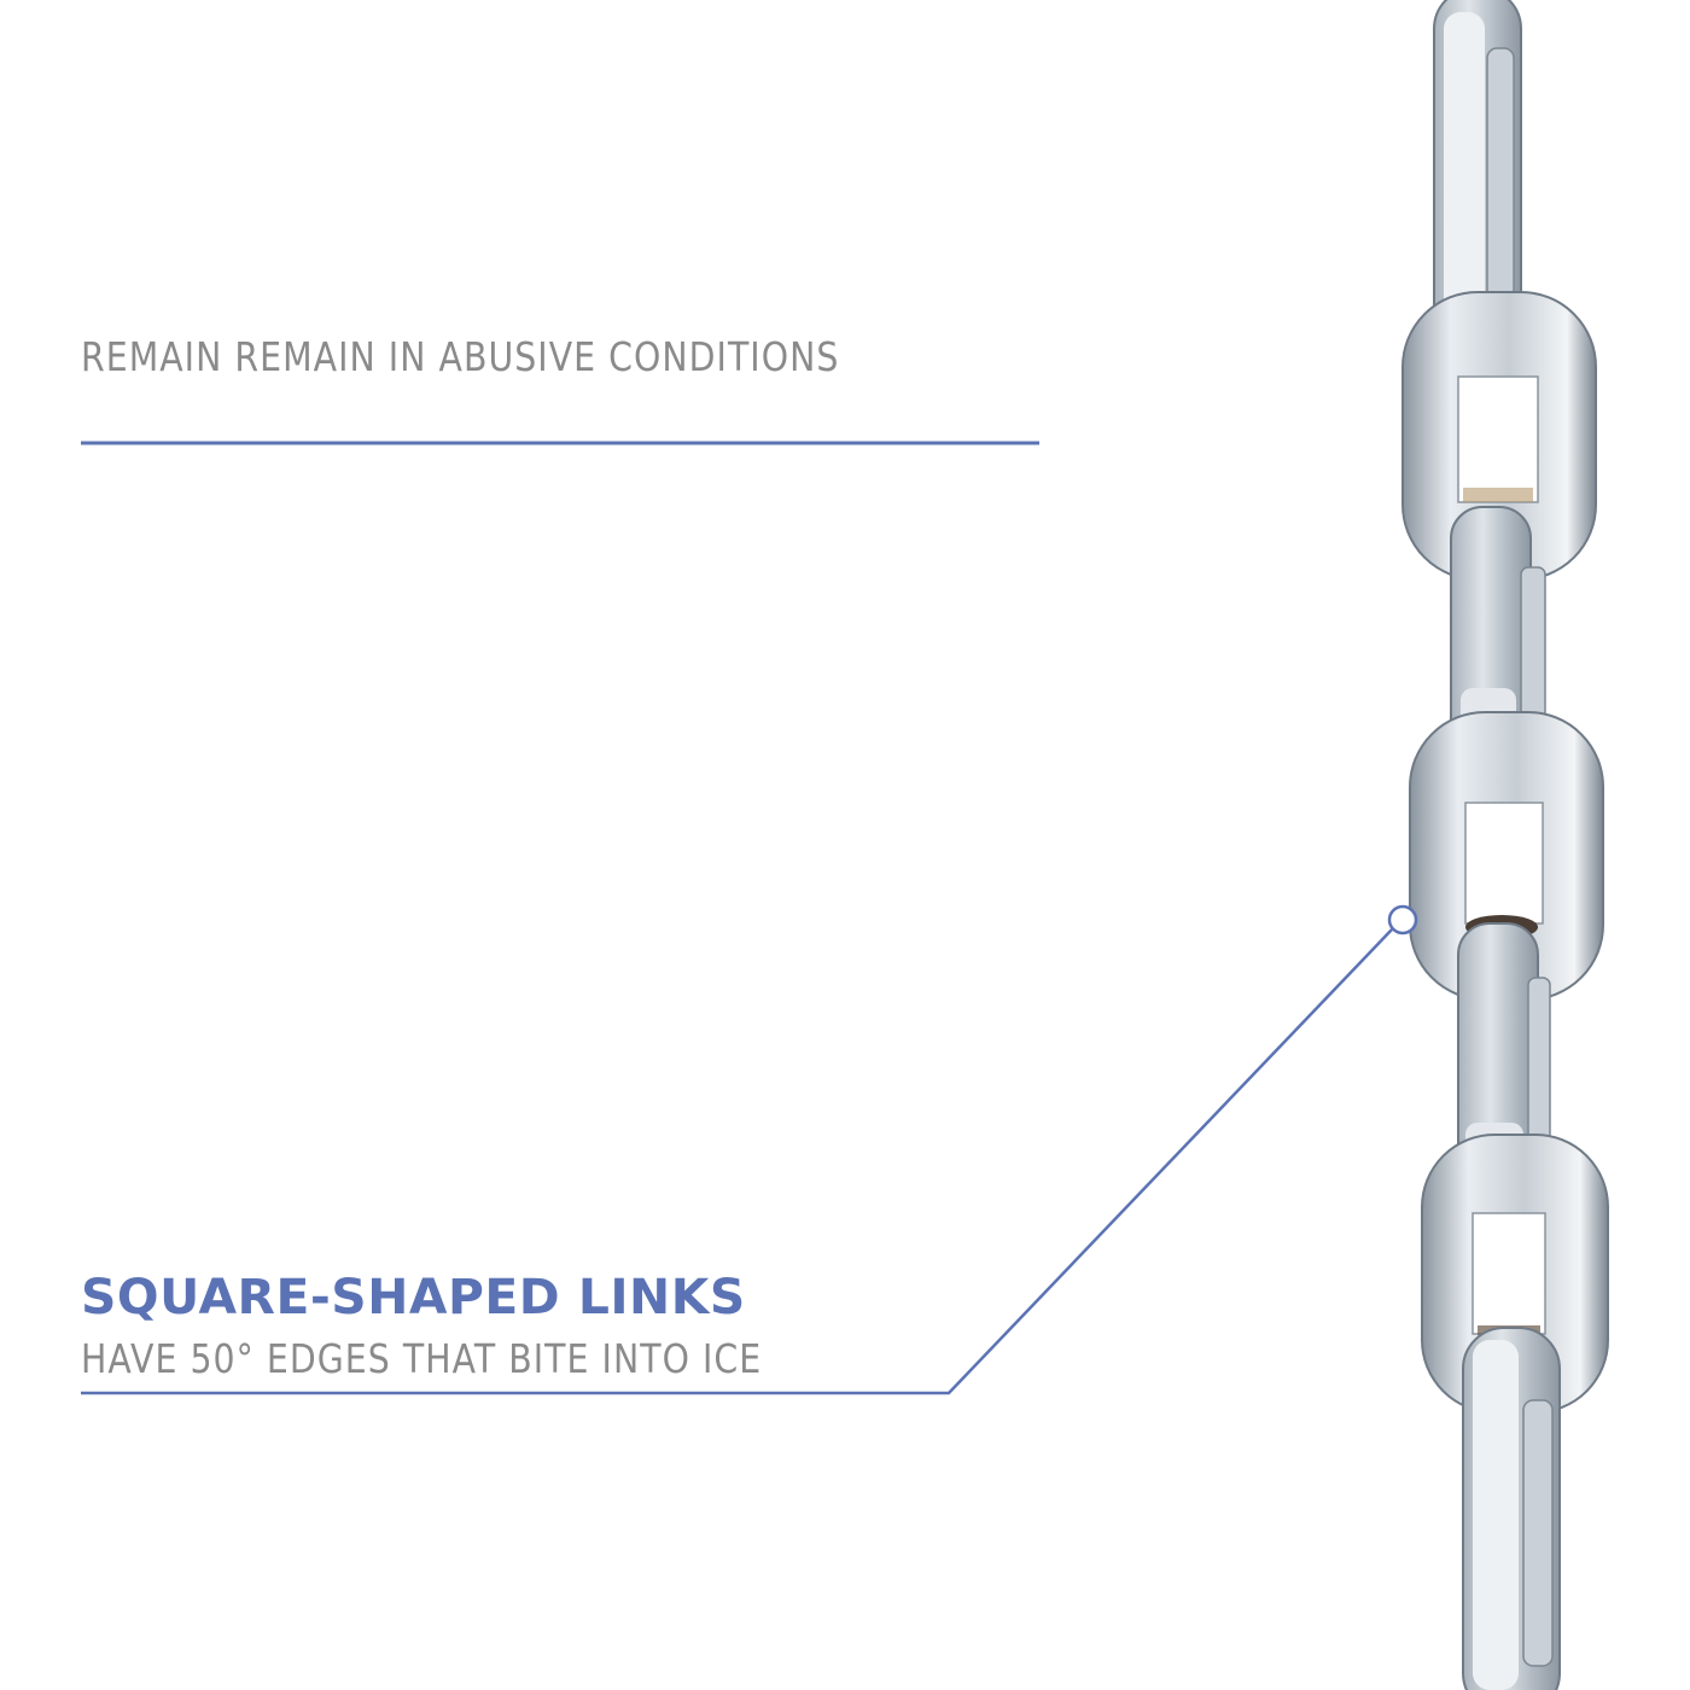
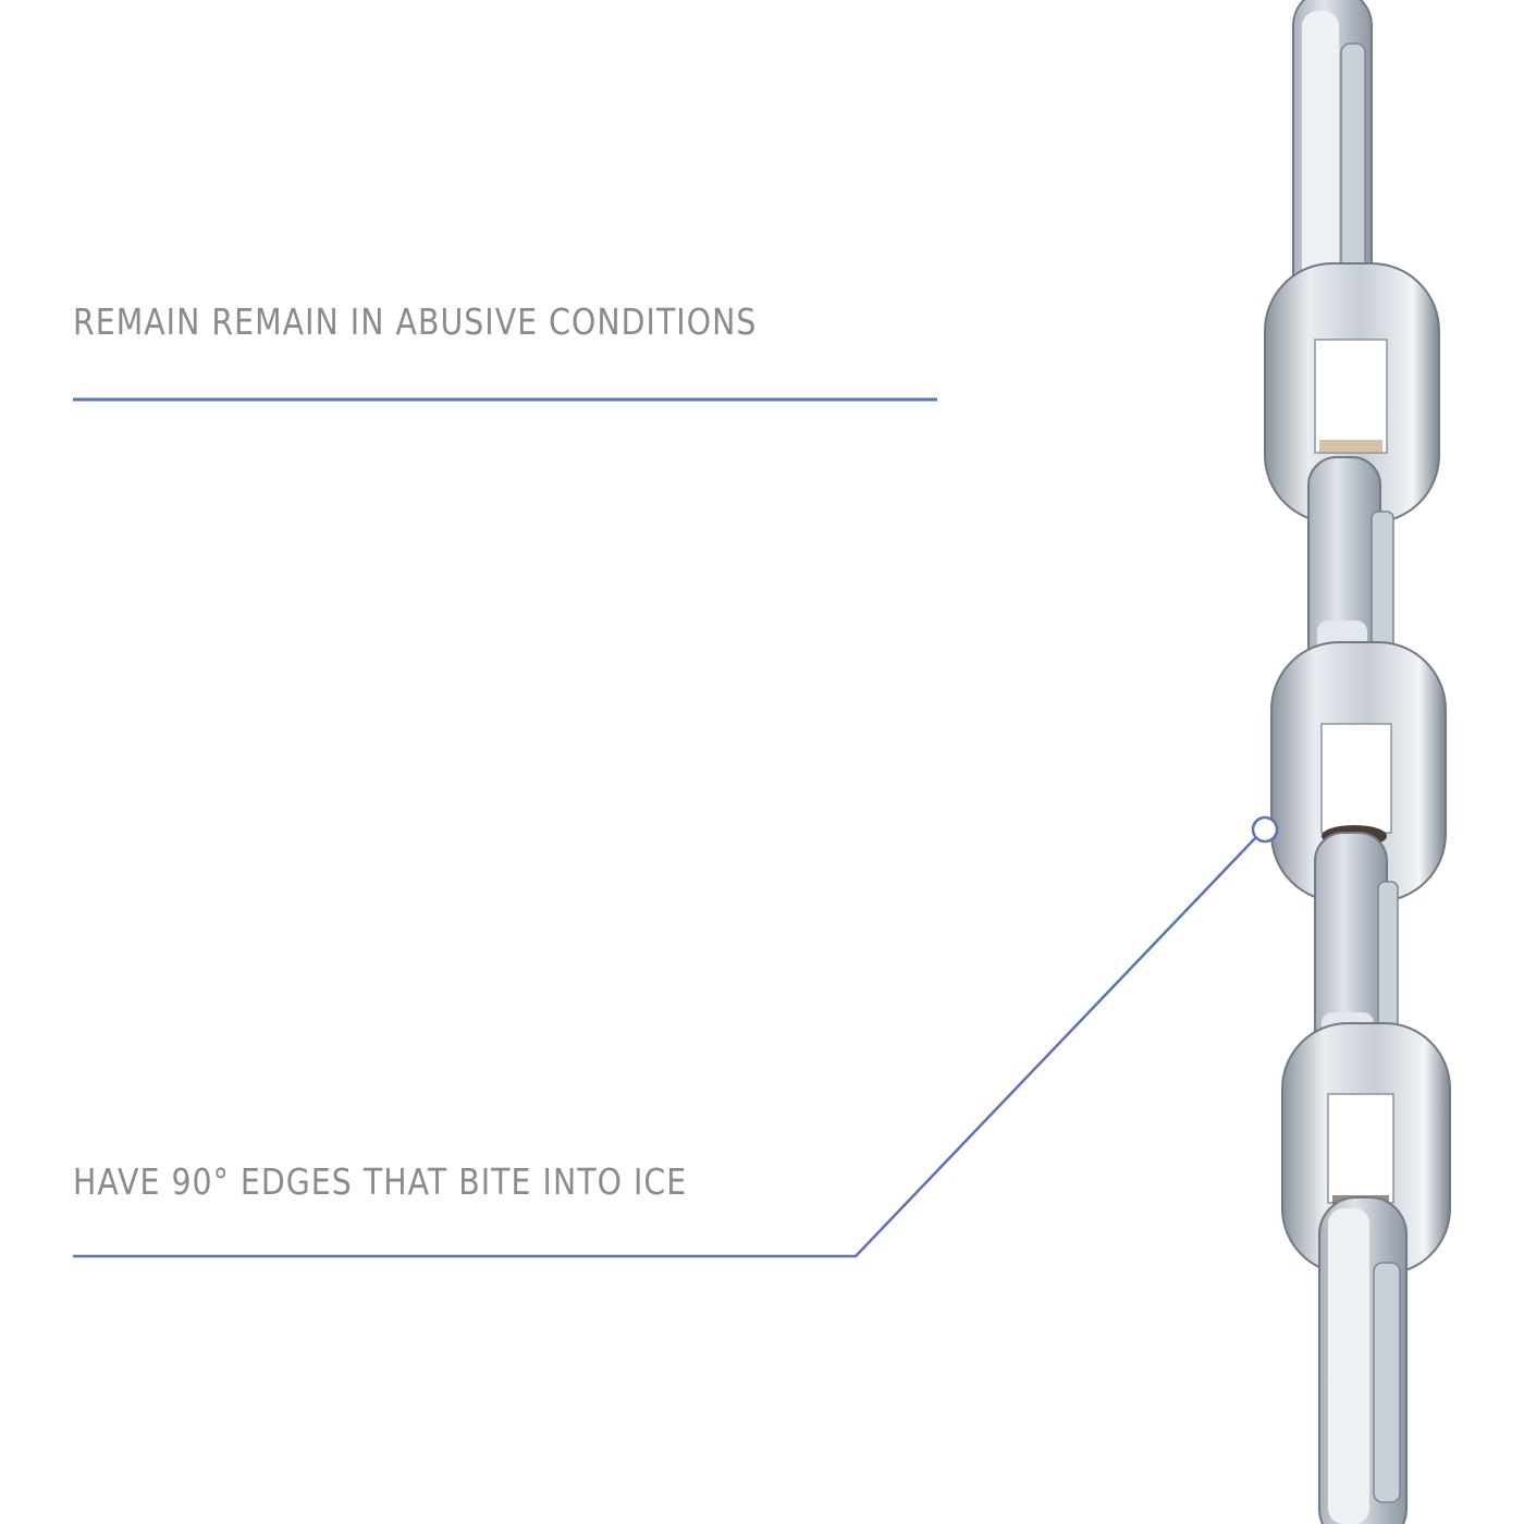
  REMAIN REMAIN IN ABUSIVE CONDITIONS
- SQUARE-SHAPED LINKS
- HAVE 50° EDGES THAT BITE INTO ICE
+ HAVE 90° EDGES THAT BITE INTO ICE
